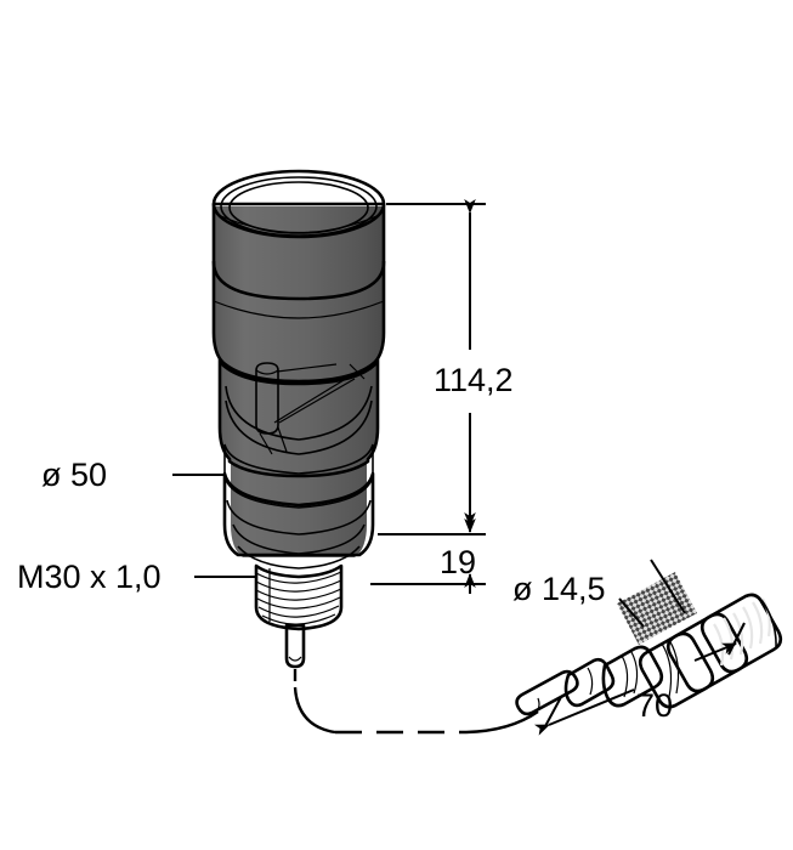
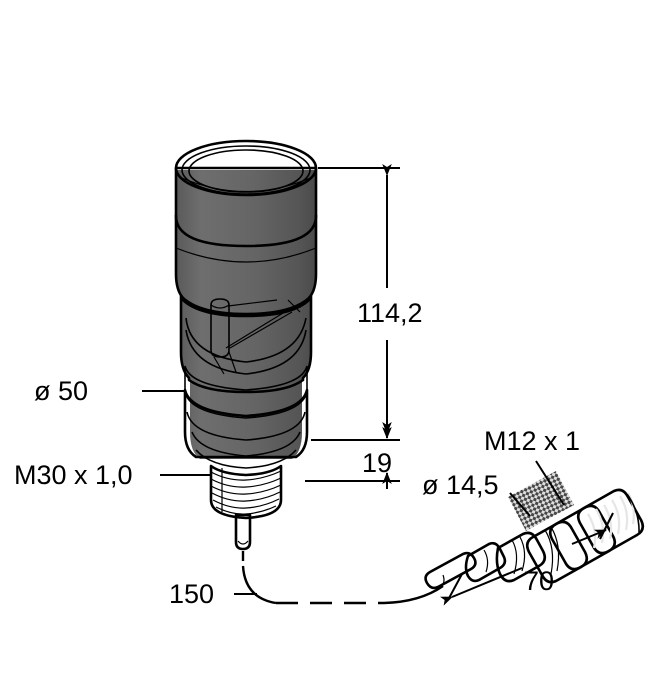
  114,2
  19
  ø 50
  M30 x 1,0
+ 150
+ M12 x 1
  ø 14,5
  70
